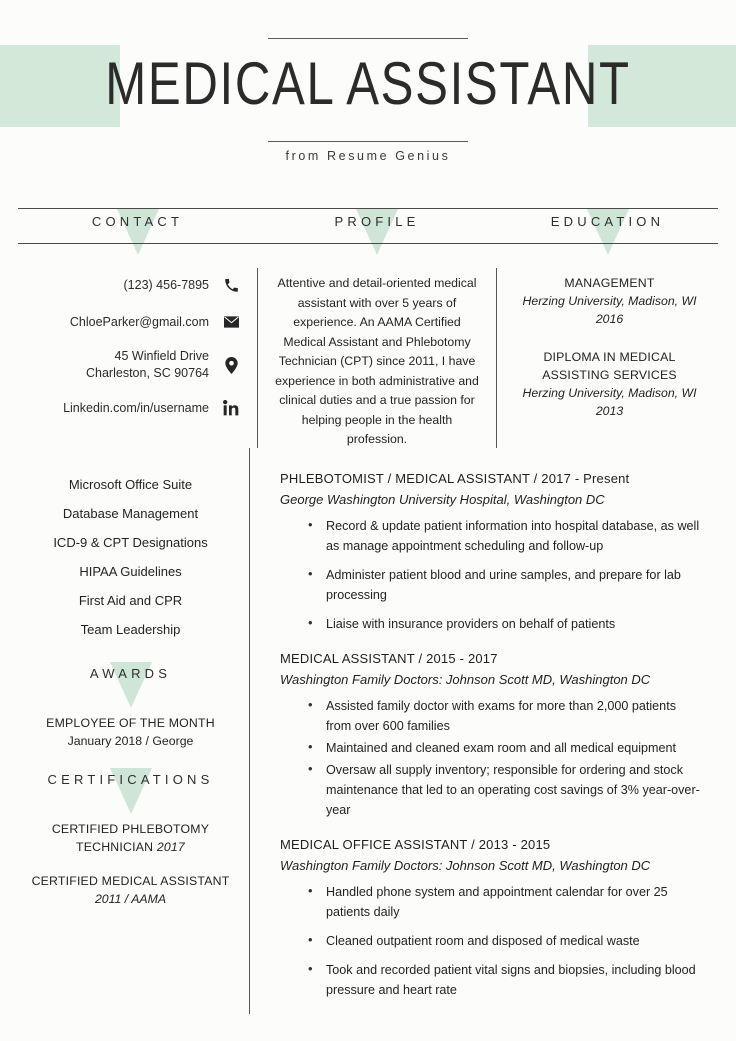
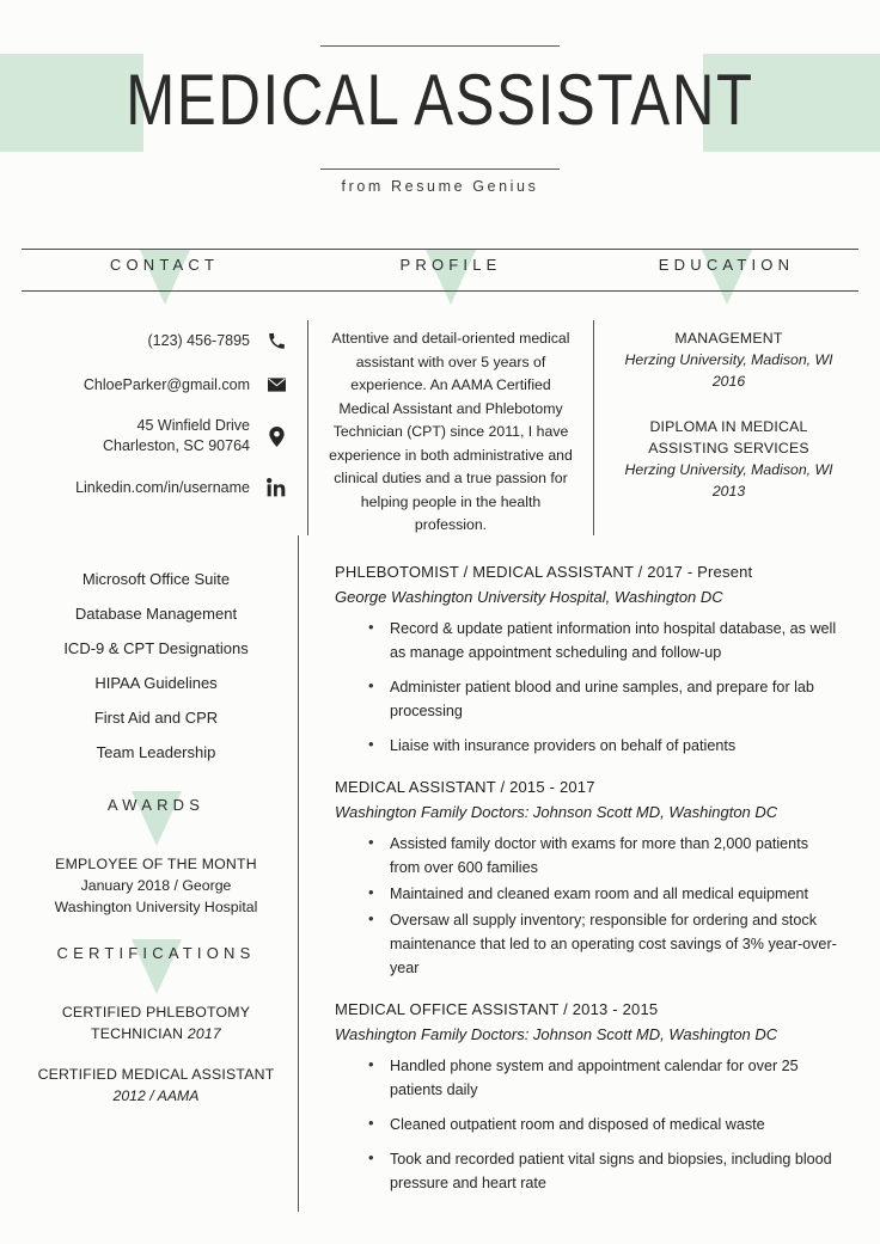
  MEDICAL ASSISTANT
  from Resume Genius
  CONTACT
  PROFILE
  EDUCATION
  (123) 456-7895
  ChloeParker@gmail.com
  45 Winfield Drive
  Charleston, SC 90764
  Linkedin.com/in/username
  Attentive and detail-oriented medical assistant with over 5 years of experience. An AAMA Certified Medical Assistant and Phlebotomy Technician (CPT) since 2011, I have experience in both administrative and clinical duties and a true passion for helping people in the health profession.
  MANAGEMENT
  Herzing University, Madison, WI
  2016
  DIPLOMA IN MEDICAL
  ASSISTING SERVICES
  Herzing University, Madison, WI
  2013
  Microsoft Office Suite
  Database Management
  ICD-9 & CPT Designations
  HIPAA Guidelines
  First Aid and CPR
  Team Leadership
  AWARDS
  EMPLOYEE OF THE MONTH
  January 2018 / George
+ Washington University Hospital
  CERTIFICATIONS
  CERTIFIED PHLEBOTOMY
  TECHNICIAN 2017
  CERTIFIED MEDICAL ASSISTANT
- 2011 / AAMA
+ 2012 / AAMA
  PHLEBOTOMIST / MEDICAL ASSISTANT / 2017 - Present
  George Washington University Hospital, Washington DC
  Record & update patient information into hospital database, as well as manage appointment scheduling and follow-up
  Administer patient blood and urine samples, and prepare for lab processing
  Liaise with insurance providers on behalf of patients
  MEDICAL ASSISTANT / 2015 - 2017
  Washington Family Doctors: Johnson Scott MD, Washington DC
  Assisted family doctor with exams for more than 2,000 patients from over 600 families
  Maintained and cleaned exam room and all medical equipment
  Oversaw all supply inventory; responsible for ordering and stock maintenance that led to an operating cost savings of 3% year-over-year
  MEDICAL OFFICE ASSISTANT / 2013 - 2015
  Washington Family Doctors: Johnson Scott MD, Washington DC
  Handled phone system and appointment calendar for over 25 patients daily
  Cleaned outpatient room and disposed of medical waste
  Took and recorded patient vital signs and biopsies, including blood pressure and heart rate
